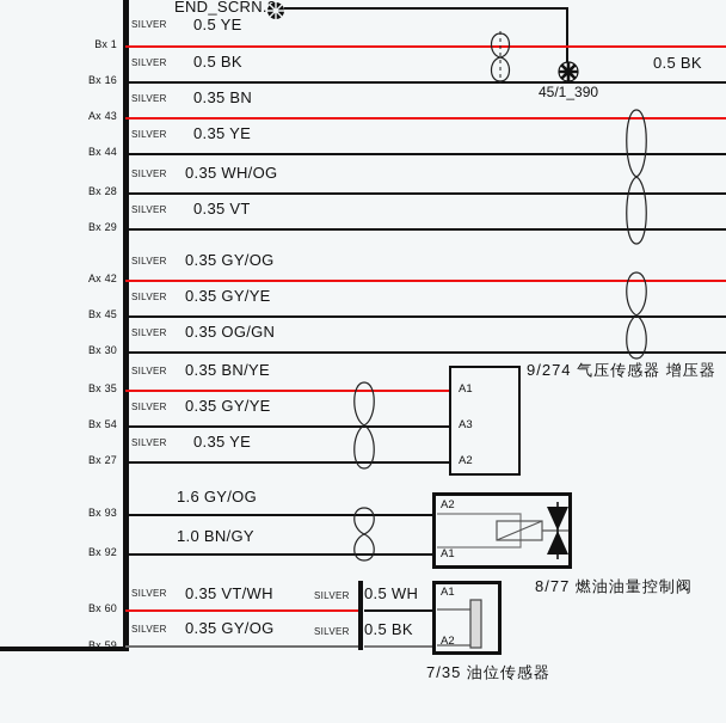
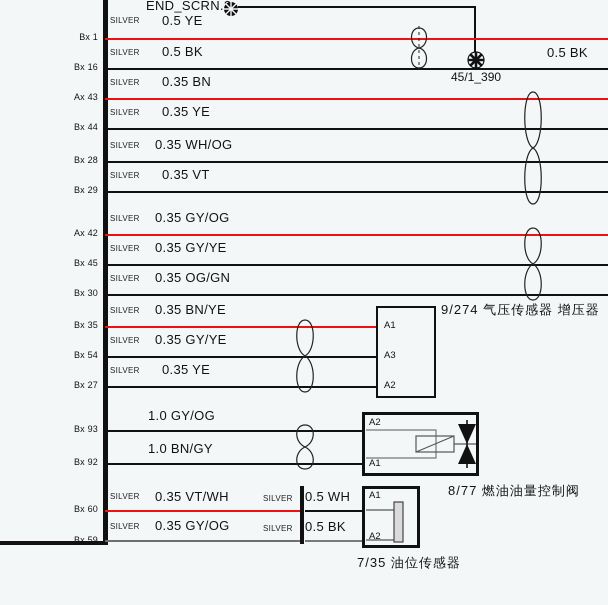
  END_SCRN.
  45/1_390
  Bx 1
  SILVER
  0.5 YE
  Bx 16
  SILVER
  0.5 BK
  0.5 BK
  Ax 43
  SILVER
  0.35 BN
  Bx 44
  SILVER
  0.35 YE
  Bx 28
  SILVER
  0.35 WH/OG
  Bx 29
  SILVER
  0.35 VT
  Ax 42
  SILVER
  0.35 GY/OG
  Bx 45
  SILVER
  0.35 GY/YE
  Bx 30
  SILVER
  0.35 OG/GN
  Bx 35
  SILVER
  0.35 BN/YE
  Bx 54
  SILVER
  0.35 GY/YE
  Bx 27
  SILVER
  0.35 YE
  Bx 93
- 1.6 GY/OG
+ 1.0 GY/OG
  Bx 92
  1.0 BN/GY
  Bx 60
  SILVER
  0.35 VT/WH
  SILVER
  0.5 WH
  Bx 59
  SILVER
  0.35 GY/OG
  SILVER
  0.5 BK
  A1
  A3
  A2
  9/274 气压传感器 增压器
  A2
  A1
  8/77 燃油油量控制阀
  A1
  A2
  7/35 油位传感器
